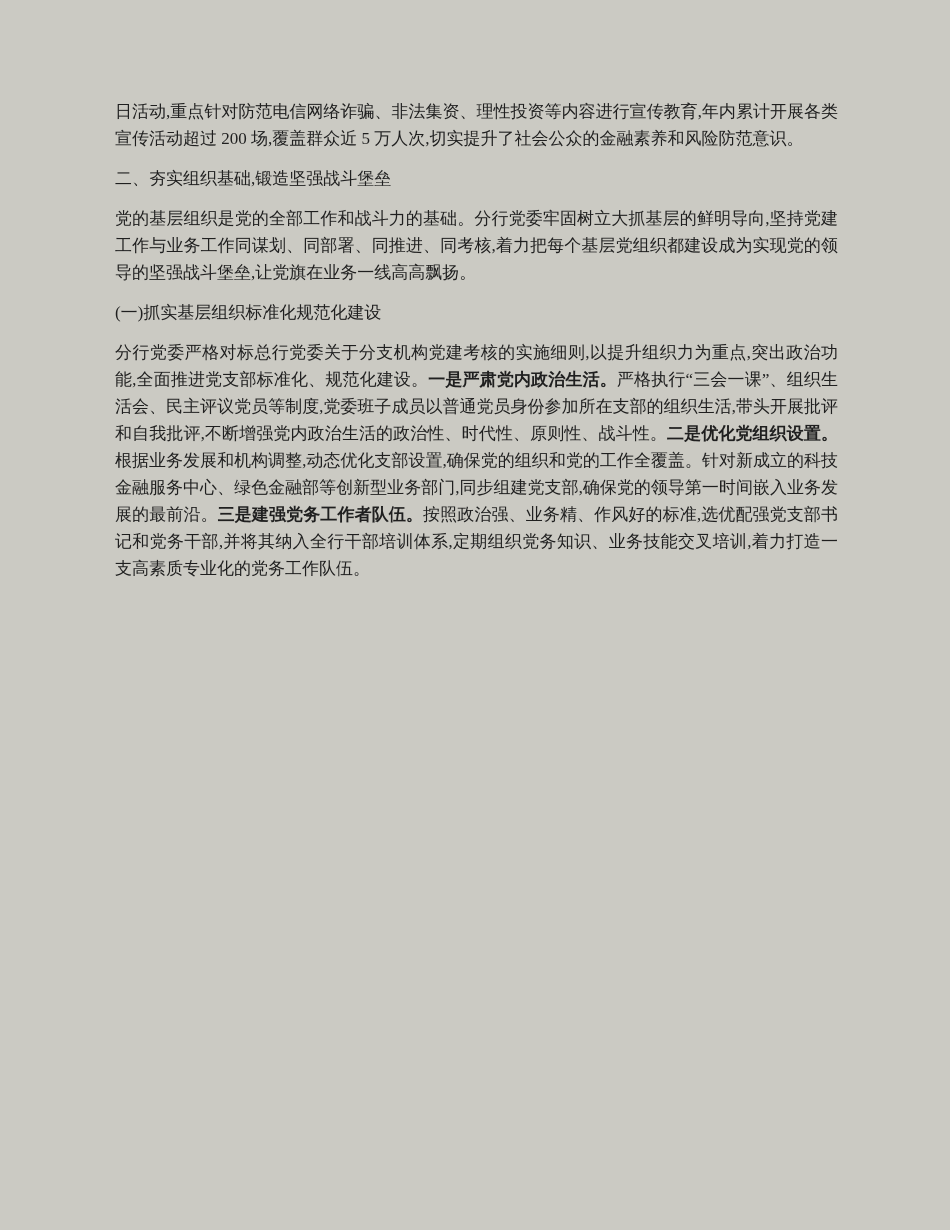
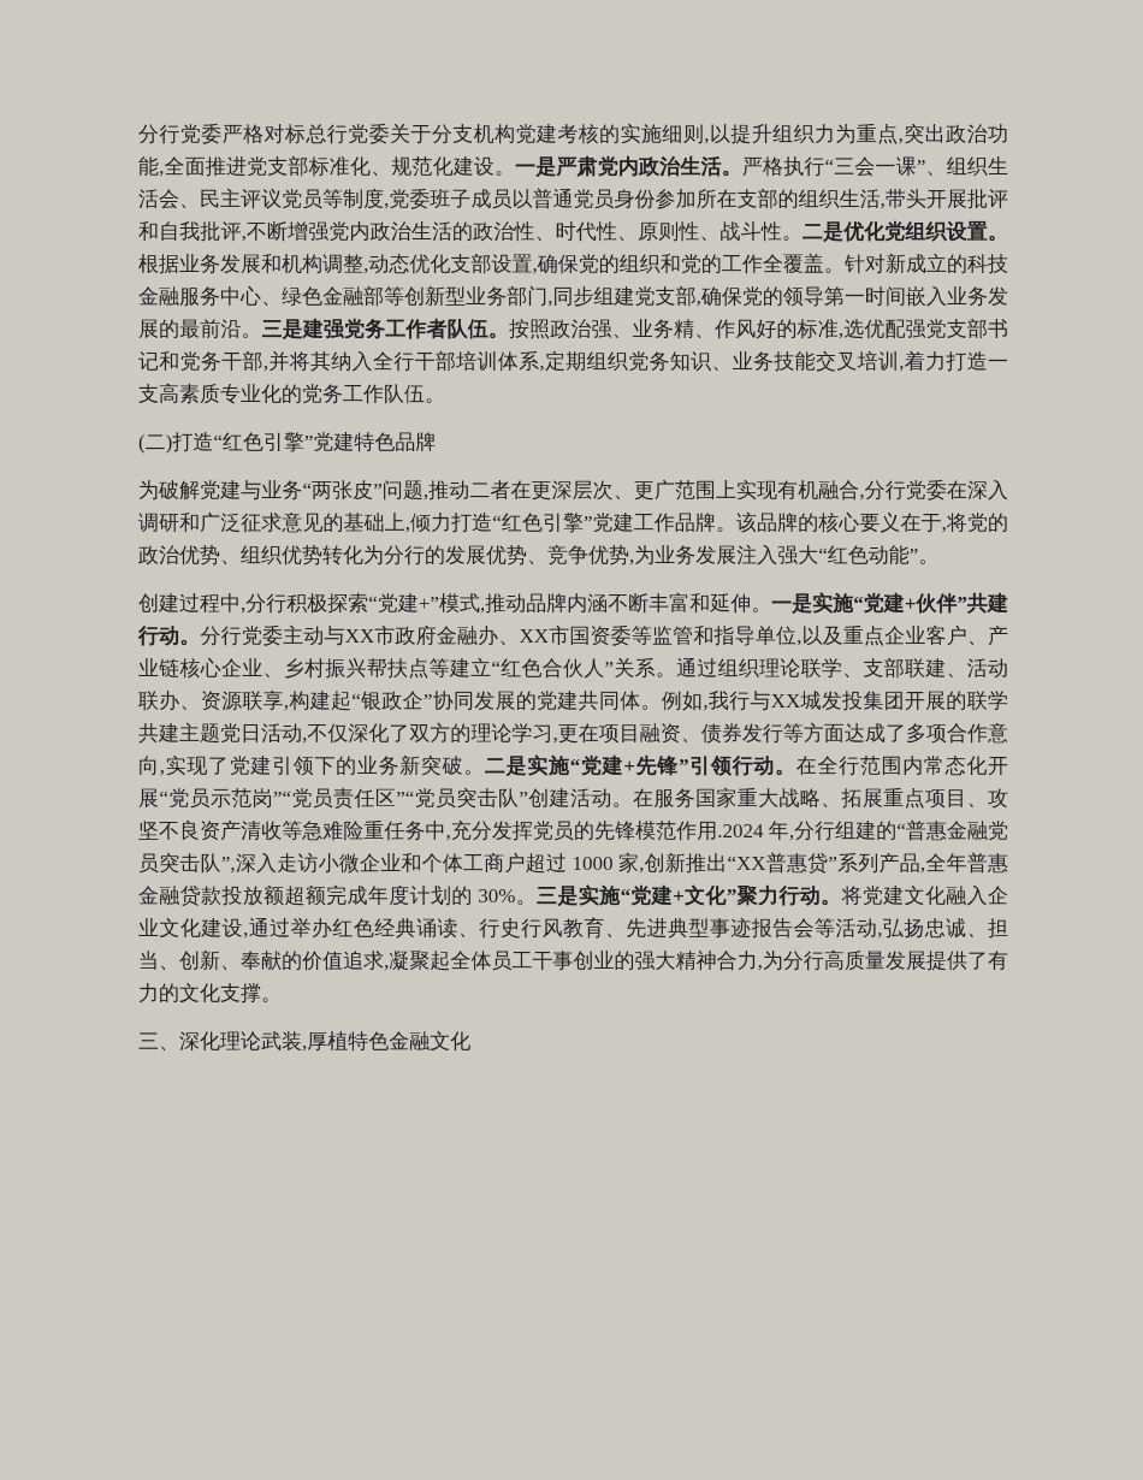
- 日活动,重点针对防范电信网络诈骗、非法集资、理性投资等内容进行宣传教育,年内累计开展各类宣传活动超过 200 场,覆盖群众近 5 万人次,切实提升了社会公众的金融素养和风险防范意识。
- 二、夯实组织基础,锻造坚强战斗堡垒
- 党的基层组织是党的全部工作和战斗力的基础。分行党委牢固树立大抓基层的鲜明导向,坚持党建工作与业务工作同谋划、同部署、同推进、同考核,着力把每个基层党组织都建设成为实现党的领导的坚强战斗堡垒,让党旗在业务一线高高飘扬。
- (一)抓实基层组织标准化规范化建设
  分行党委严格对标总行党委关于分支机构党建考核的实施细则,以提升组织力为重点,突出政治功能,全面推进党支部标准化、规范化建设。一是严肃党内政治生活。严格执行“三会一课”、组织生活会、民主评议党员等制度,党委班子成员以普通党员身份参加所在支部的组织生活,带头开展批评和自我批评,不断增强党内政治生活的政治性、时代性、原则性、战斗性。二是优化党组织设置。根据业务发展和机构调整,动态优化支部设置,确保党的组织和党的工作全覆盖。针对新成立的科技金融服务中心、绿色金融部等创新型业务部门,同步组建党支部,确保党的领导第一时间嵌入业务发展的最前沿。三是建强党务工作者队伍。按照政治强、业务精、作风好的标准,选优配强党支部书记和党务干部,并将其纳入全行干部培训体系,定期组织党务知识、业务技能交叉培训,着力打造一支高素质专业化的党务工作队伍。
+ (二)打造“红色引擎”党建特色品牌
+ 为破解党建与业务“两张皮”问题,推动二者在更深层次、更广范围上实现有机融合,分行党委在深入调研和广泛征求意见的基础上,倾力打造“红色引擎”党建工作品牌。该品牌的核心要义在于,将党的政治优势、组织优势转化为分行的发展优势、竞争优势,为业务发展注入强大“红色动能”。
+ 创建过程中,分行积极探索“党建+”模式,推动品牌内涵不断丰富和延伸。一是实施“党建+伙伴”共建行动。分行党委主动与XX市政府金融办、XX市国资委等监管和指导单位,以及重点企业客户、产业链核心企业、乡村振兴帮扶点等建立“红色合伙人”关系。通过组织理论联学、支部联建、活动联办、资源联享,构建起“银政企”协同发展的党建共同体。例如,我行与XX城发投集团开展的联学共建主题党日活动,不仅深化了双方的理论学习,更在项目融资、债券发行等方面达成了多项合作意向,实现了党建引领下的业务新突破。二是实施“党建+先锋”引领行动。在全行范围内常态化开展“党员示范岗”“党员责任区”“党员突击队”创建活动。在服务国家重大战略、拓展重点项目、攻坚不良资产清收等急难险重任务中,充分发挥党员的先锋模范作用.2024 年,分行组建的“普惠金融党员突击队”,深入走访小微企业和个体工商户超过 1000 家,创新推出“XX普惠贷”系列产品,全年普惠金融贷款投放额超额完成年度计划的 30%。三是实施“党建+文化”聚力行动。将党建文化融入企业文化建设,通过举办红色经典诵读、行史行风教育、先进典型事迹报告会等活动,弘扬忠诚、担当、创新、奉献的价值追求,凝聚起全体员工干事创业的强大精神合力,为分行高质量发展提供了有力的文化支撑。
+ 三、深化理论武装,厚植特色金融文化
